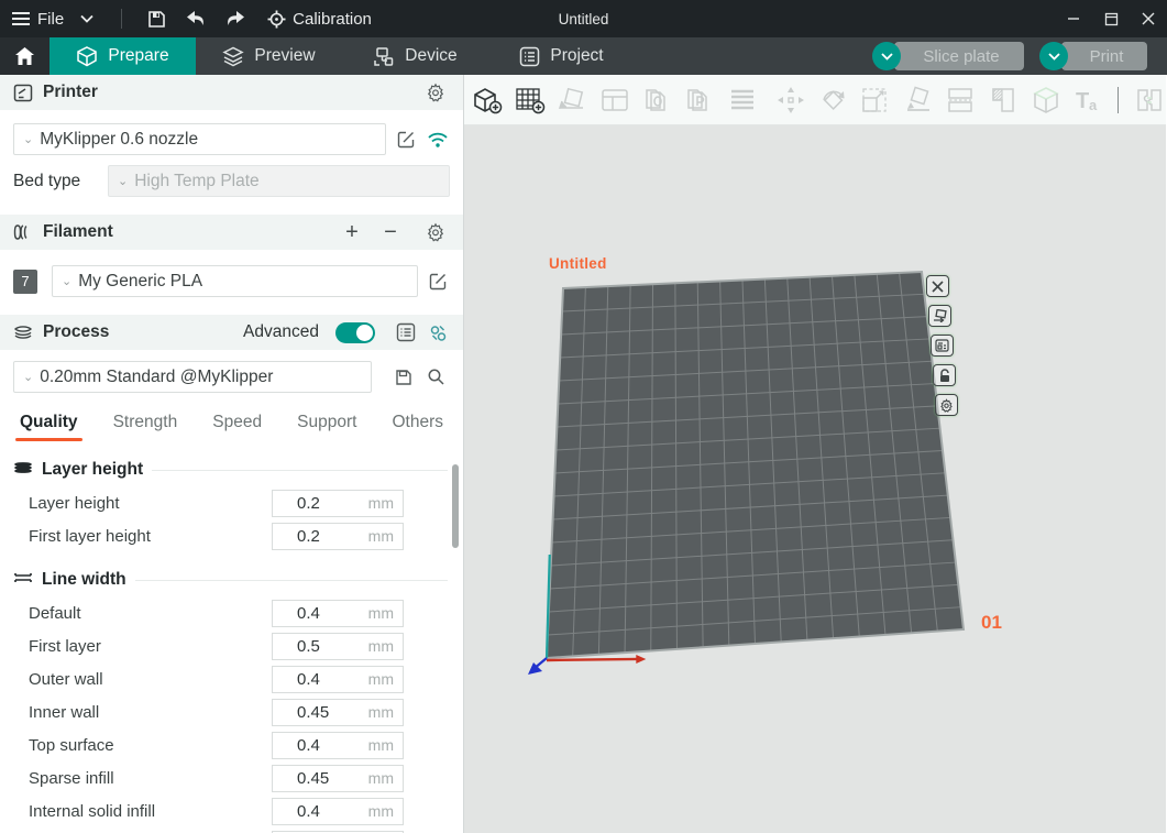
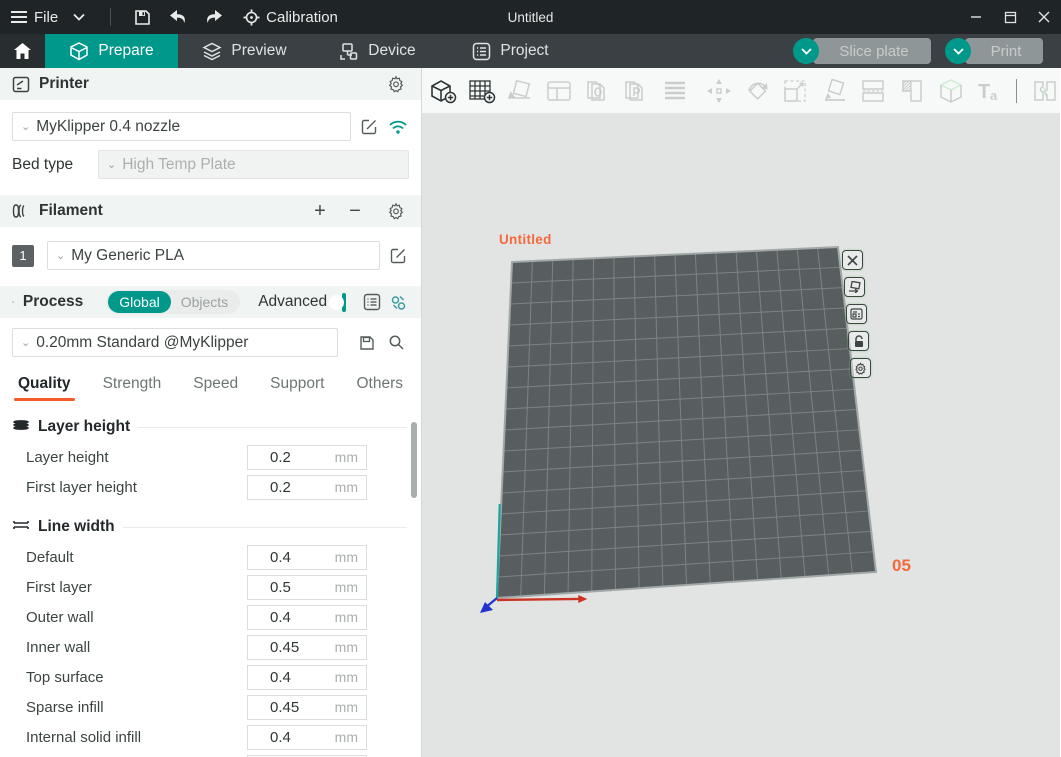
  File
  Calibration
  Untitled
  Prepare
  Preview
  Device
  Project
  Slice plate
  Print
  Printer
  ⌄
- MyKlipper 0.6 nozzle
+ MyKlipper 0.4 nozzle
  Bed type
  ⌄
  High Temp Plate
  Filament
  +
  −
- 7
+ 1
  ⌄
  My Generic PLA
  Process
+ Global
+ Objects
  Advanced
  ⌄
  0.20mm Standard @MyKlipper
  Quality
  Strength
  Speed
  Support
  Others
  Layer height
  Layer height
  0.2
  mm
  First layer height
  0.2
  mm
  Line width
  Default
  0.4
  mm
  First layer
  0.5
  mm
  Outer wall
  0.4
  mm
  Inner wall
  0.45
  mm
  Top surface
  0.4
  mm
  Sparse infill
  0.45
  mm
  Internal solid infill
  0.4
  mm
  T
  a
  Untitled
- 01
+ 05
